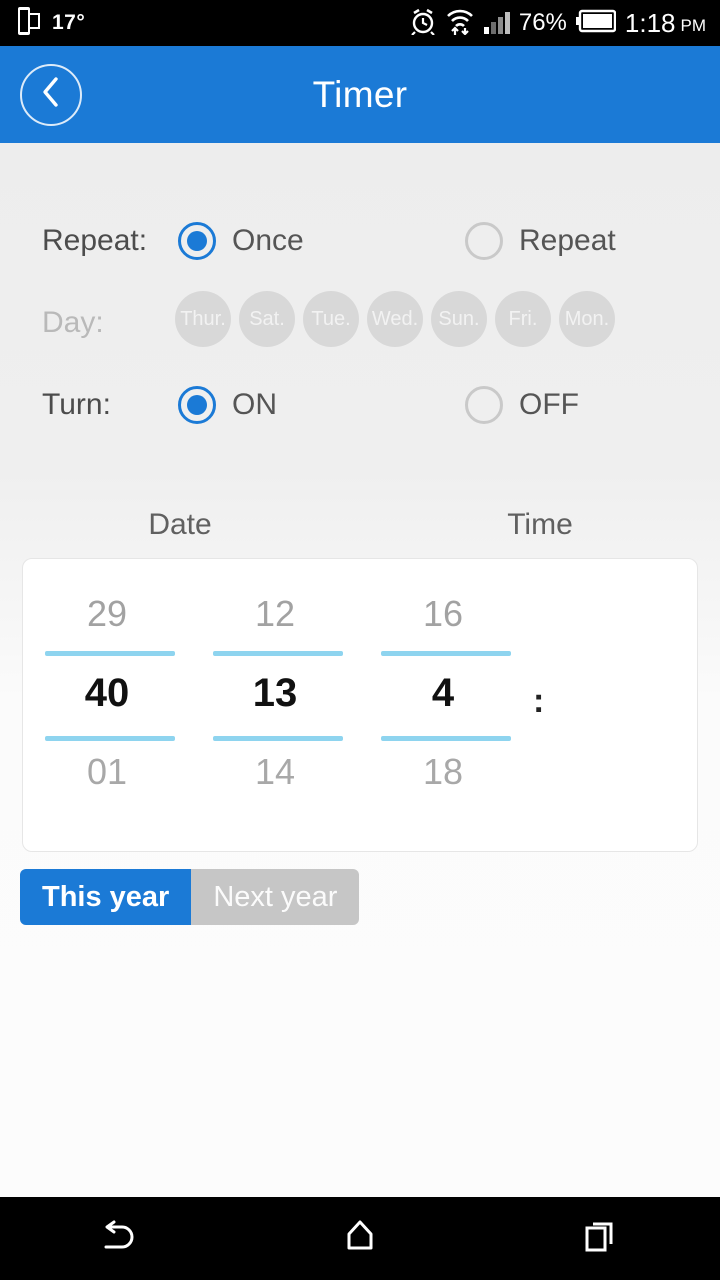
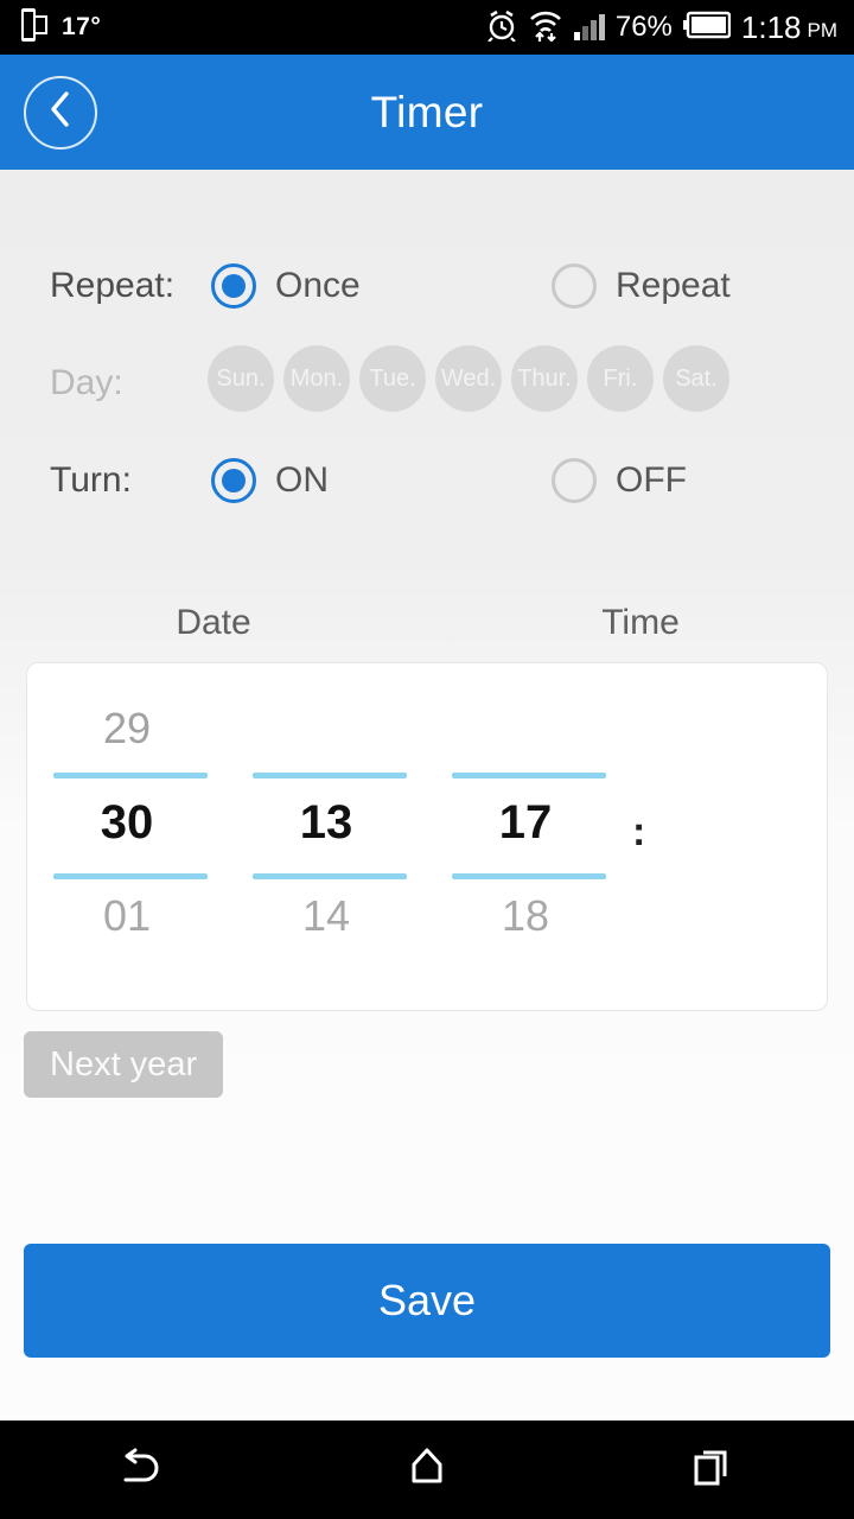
  17°
  76%
  1:18
  PM
  Timer
  Repeat:
  Once
  Repeat
  Day:
- Thur.
+ Sun.
- Sat.
+ Mon.
  Tue.
  Wed.
- Sun.
+ Thur.
  Fri.
- Mon.
+ Sat.
  Turn:
  ON
  OFF
  Date
  Time
  29
- 40
+ 30
  01
- 12
  13
  14
- 16
- 4
+ 17
  18
  :
- This year
  Next year
+ Save
